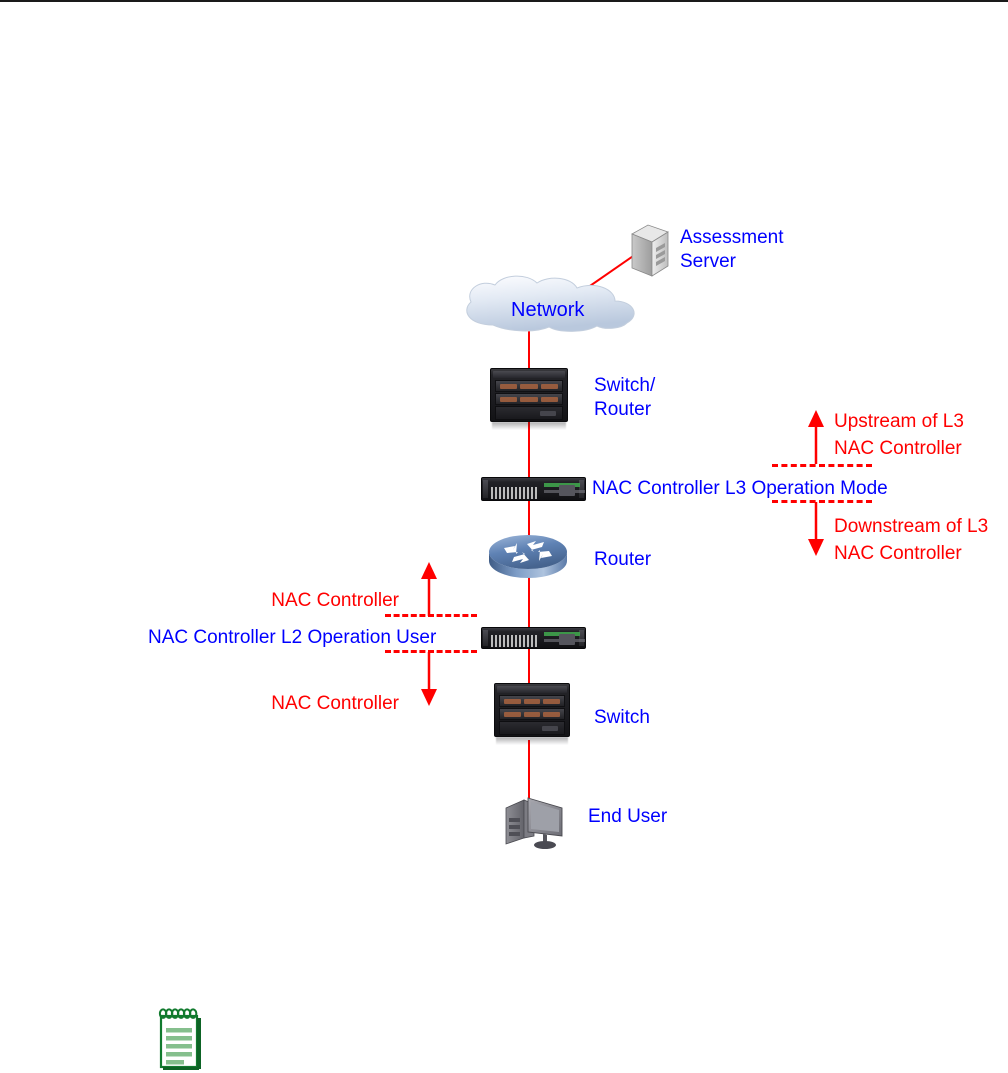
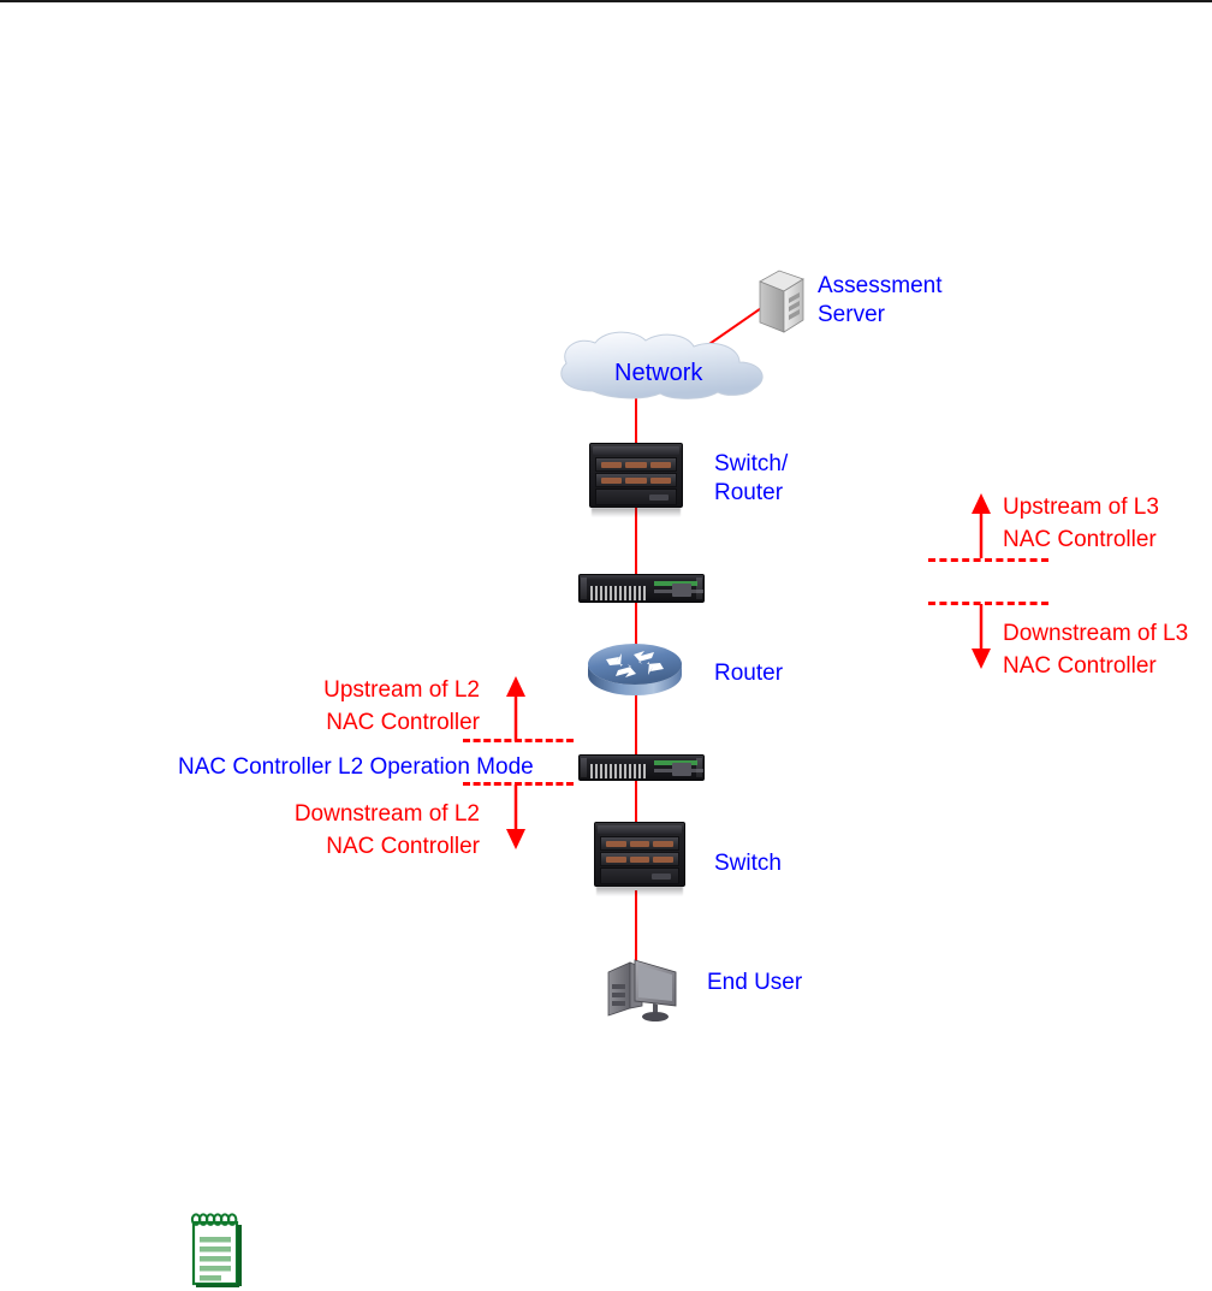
  Assessment
  Server
  Network
  Switch/
  Router
- NAC Controller L3 Operation Mode
  Router
- NAC Controller L2 Operation User
+ NAC Controller L2 Operation Mode
  Switch
  End User
  Upstream of L3
  NAC Controller
  Downstream of L3
  NAC Controller
+ Upstream of L2
  NAC Controller
+ Downstream of L2
  NAC Controller
